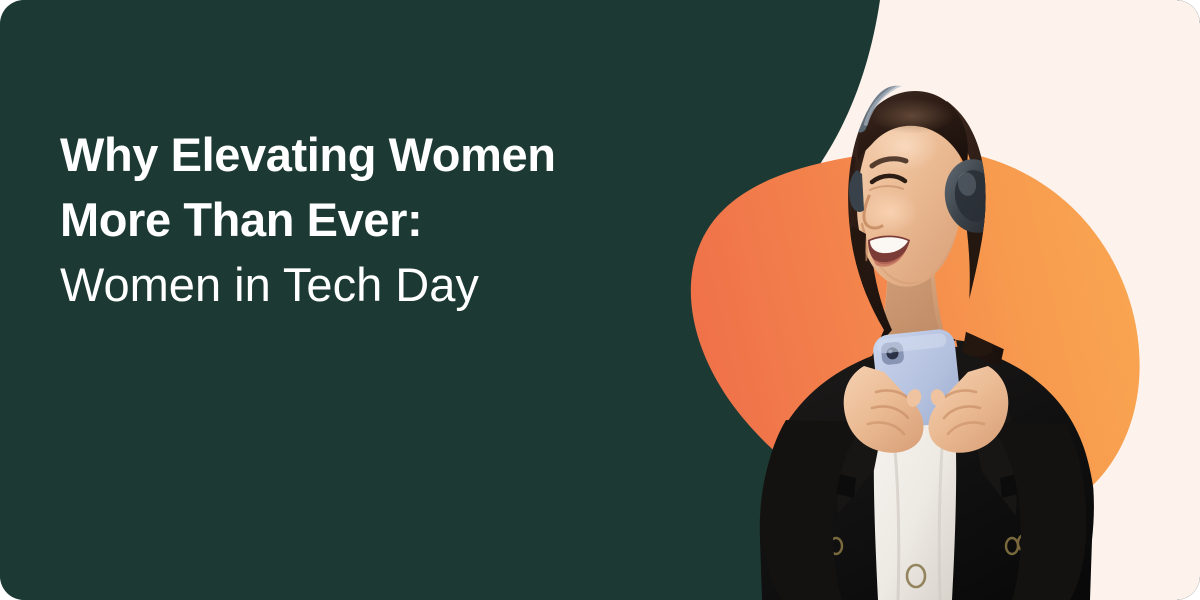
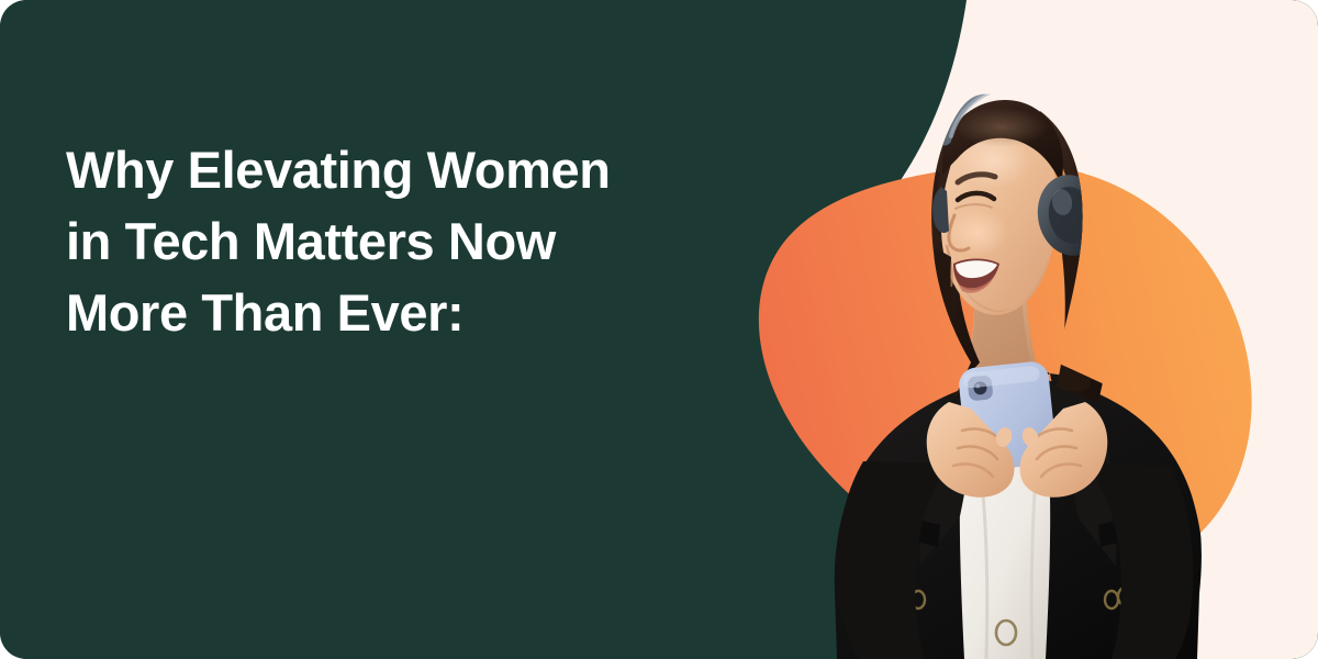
  Why Elevating Women
+ in Tech Matters Now
  More Than Ever:
- Women in Tech Day
